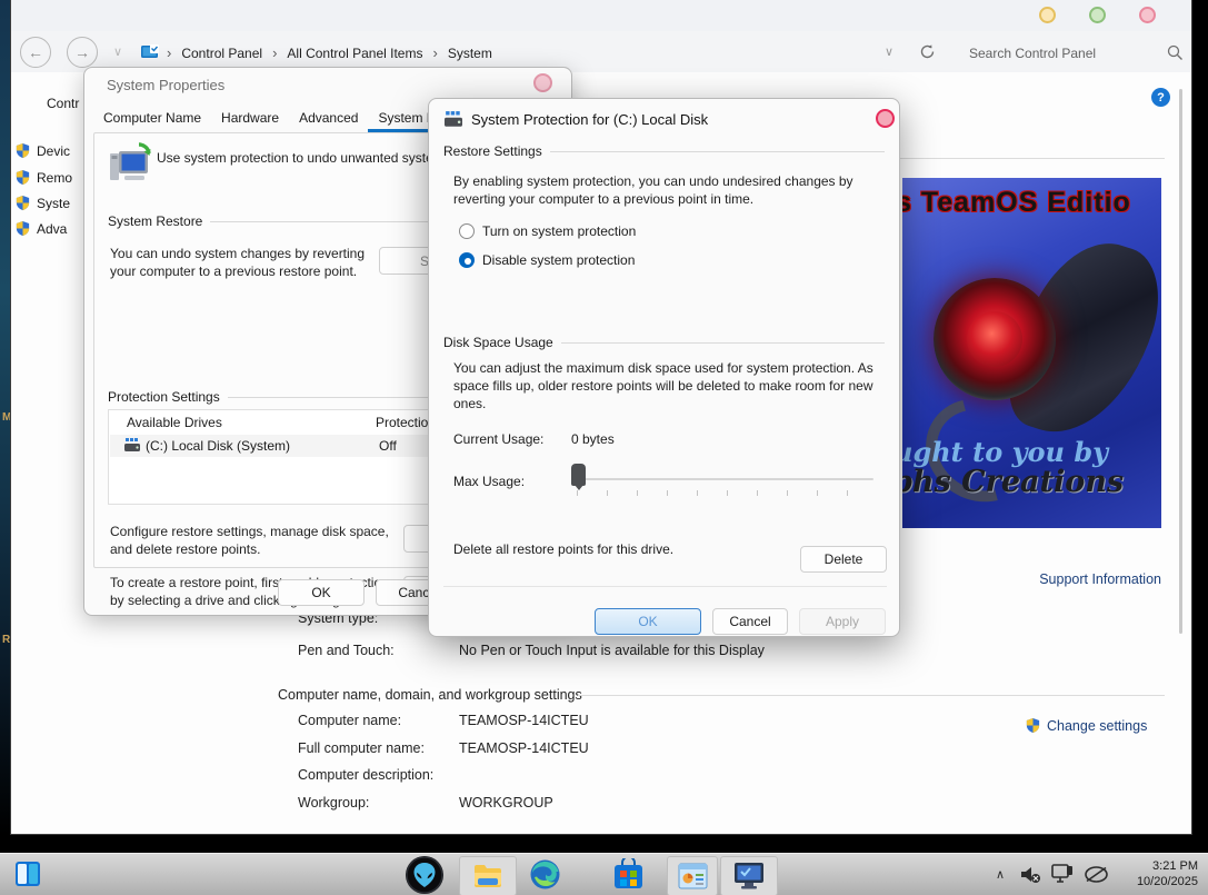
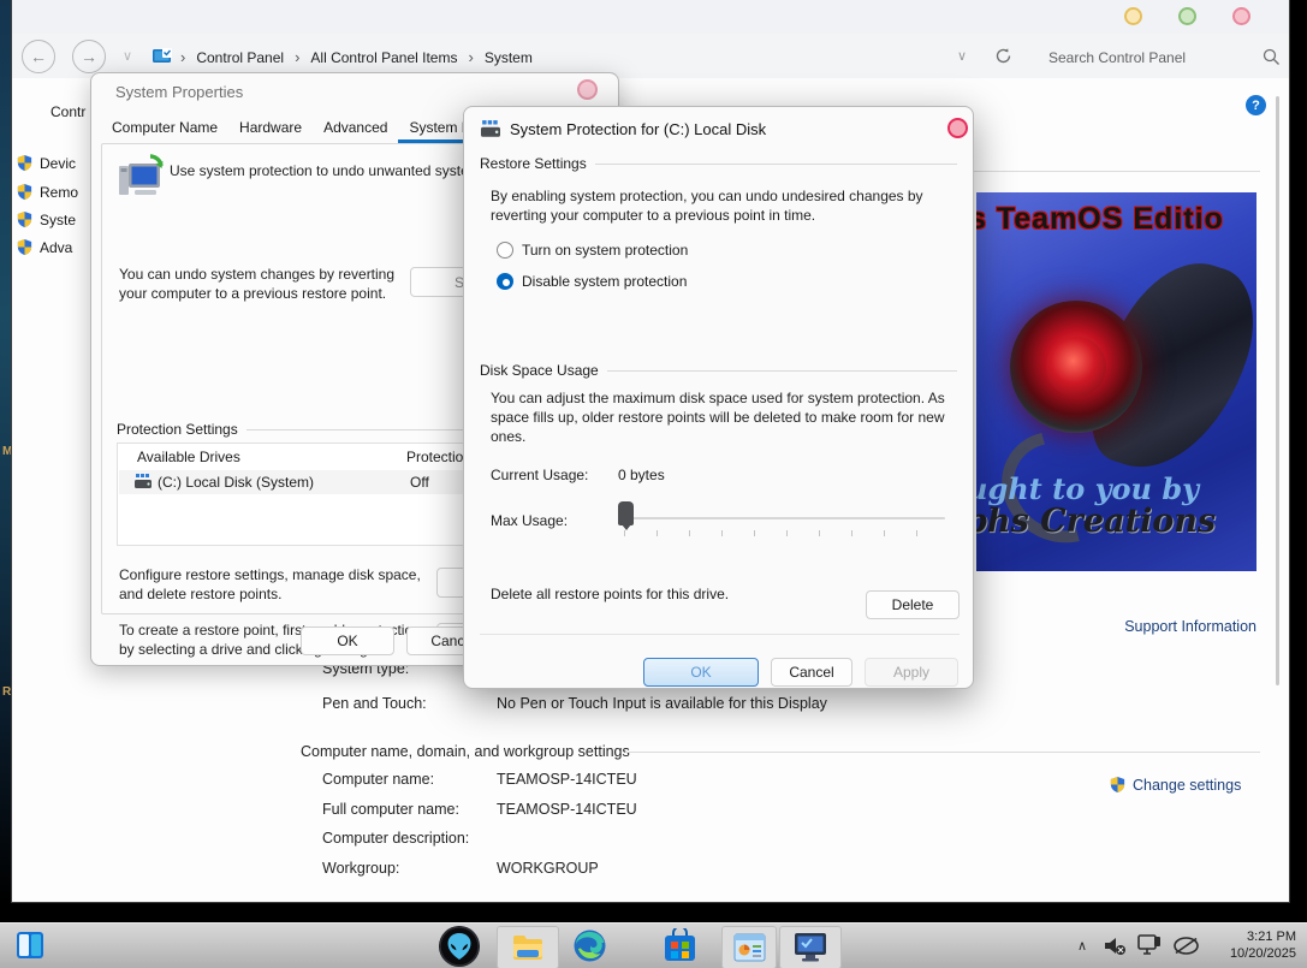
  M
  R
  ←
  →
  ∨
  ›
  Control Panel
  ›
  All Control Panel Items
  ›
  System
  ∨
  Search Control Panel
  Contr
  Devic
  Remo
  Syste
  Adva
  ?
  s TeamOS Editio
  ught to you by
  phs Creations
  Support Information
  System type:
  Pen and Touch:
  No Pen or Touch Input is available for this Display
  Computer name, domain, and workgroup setting
  Change settings
  Computer name:
  TEAMOSP-14ICTEU
  Full computer name:
  TEAMOSP-14ICTEU
  Computer description:
  Workgroup:
  WORKGROUP
  System Properties
  Computer Name
  Hardware
  Advanced
  Use system protection to undo unwanted syst
- System Restore
  You can undo system changes by reverting your computer to a previous restore point.
  Protection Settings
  Available Drives
  Protectio
  (C:) Local Disk (System)
  Off
  Configure restore settings, manage disk space, and delete restore points.
  OK
  System Protection for (C:) Local Disk
  Restore Settings
  By enabling system protection, you can undo undesired changes by reverting your computer to a previous point in time.
  Turn on system protection
  Disable system protection
  Disk Space Usage
  You can adjust the maximum disk space used for system protection. As space fills up, older restore points will be deleted to make room for new ones.
  Current Usage:
  0 bytes
  Max Usage:
  Delete all restore points for this drive.
  Delete
  OK
  Cancel
  Apply
  ∧
  3:21 PM
  10/20/2025
